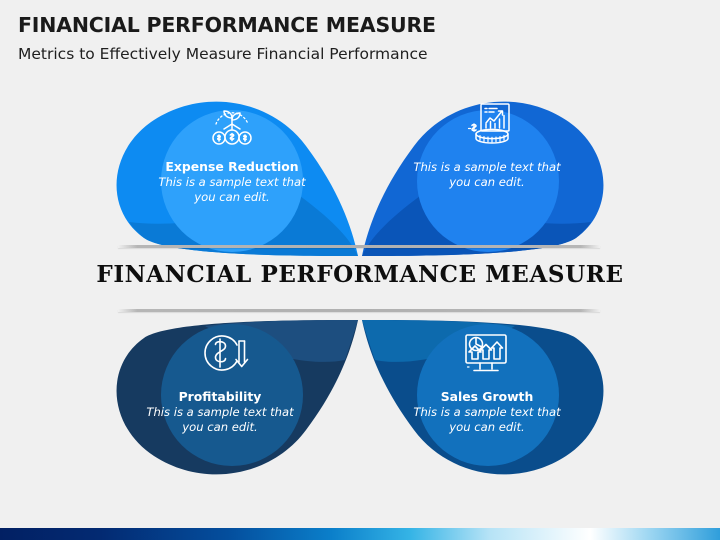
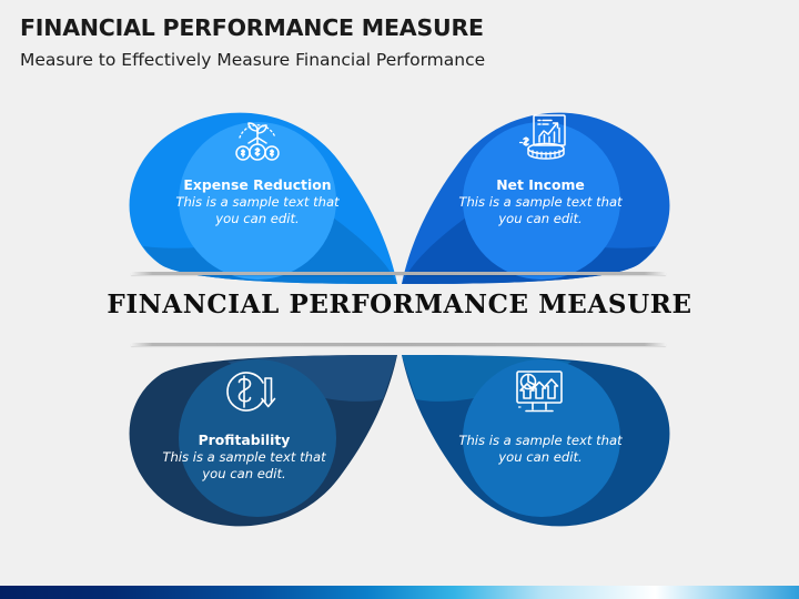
  FINANCIAL PERFORMANCE MEASURE
- Metrics to Effectively Measure Financial Performance
+ Measure to Effectively Measure Financial Performance
  Expense Reduction
  This is a sample text that you can edit.
+ Net Income
  This is a sample text that you can edit.
  Profitability
  This is a sample text that you can edit.
- Sales Growth
  This is a sample text that you can edit.
  FINANCIAL PERFORMANCE MEASURE
